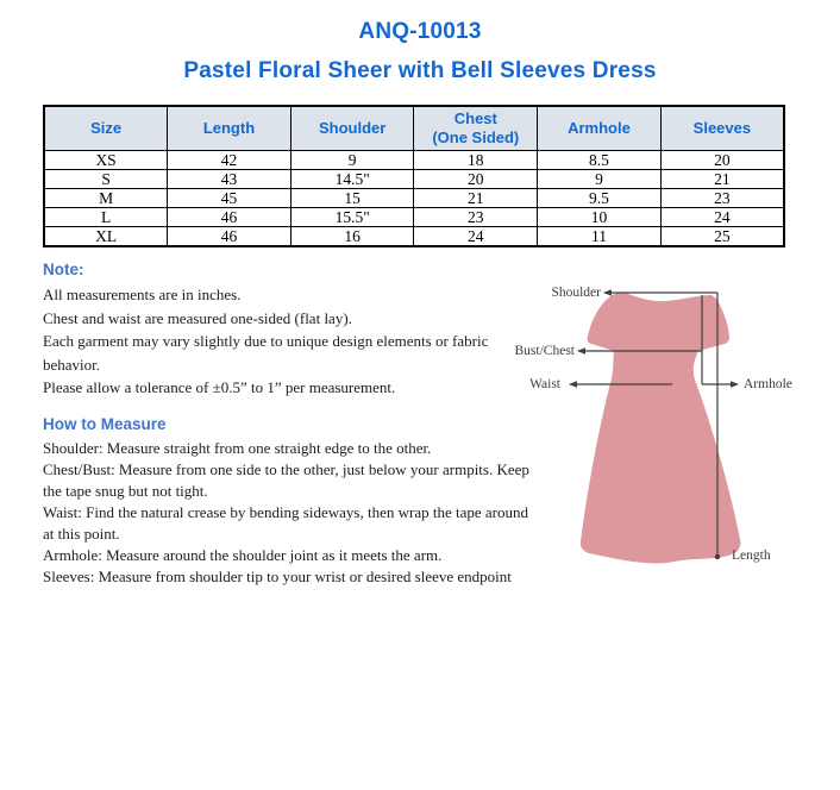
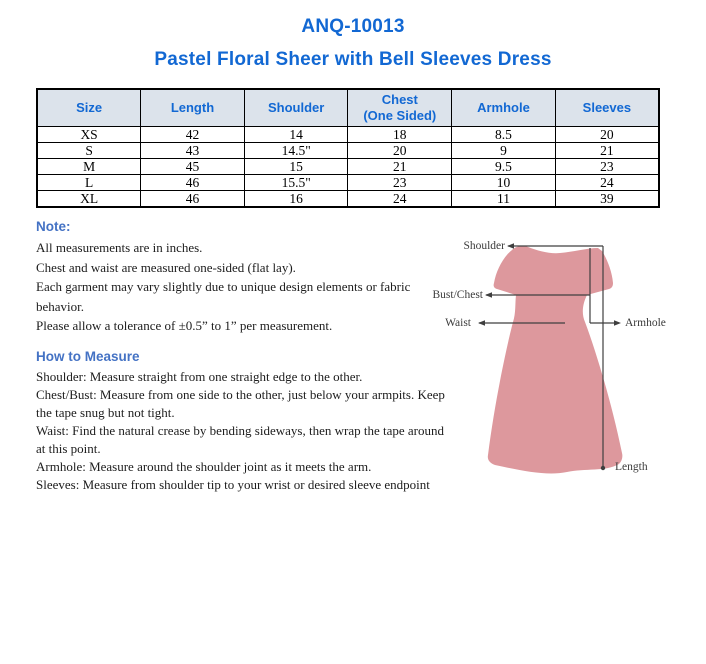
  ANQ-10013
  Pastel Floral Sheer with Bell Sleeves Dress
  Size	Length	Shoulder	Chest (One Sided)	Armhole	Sleeves
- XS	42	9	18	8.5	20
+ XS	42	14	18	8.5	20
  S	43	14.5"	20	9	21
  M	45	15	21	9.5	23
  L	46	15.5"	23	10	24
- XL	46	16	24	11	25
+ XL	46	16	24	11	39
  Note:
  All measurements are in inches.
  Chest and waist are measured one-sided (flat lay).
  Each garment may vary slightly due to unique design elements or fabric behavior.
  Please allow a tolerance of ±0.5” to 1” per measurement.
  How to Measure
  Shoulder: Measure straight from one straight edge to the other.
  Chest/Bust: Measure from one side to the other, just below your armpits. Keep the tape snug but not tight.
  Waist: Find the natural crease by bending sideways, then wrap the tape around at this point.
  Armhole: Measure around the shoulder joint as it meets the arm.
  Sleeves: Measure from shoulder tip to your wrist or desired sleeve endpoint
  Shoulder
  Bust/Chest
  Waist
  Armhole
  Length
